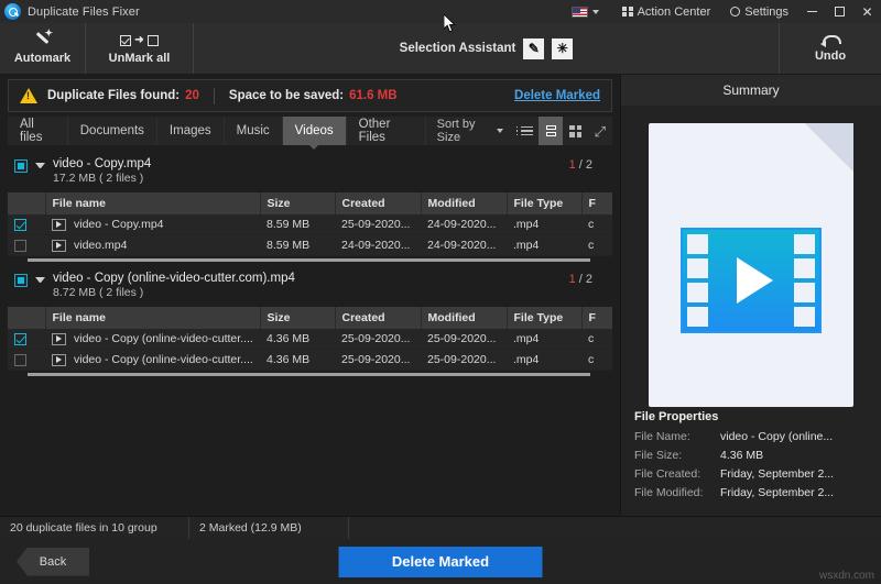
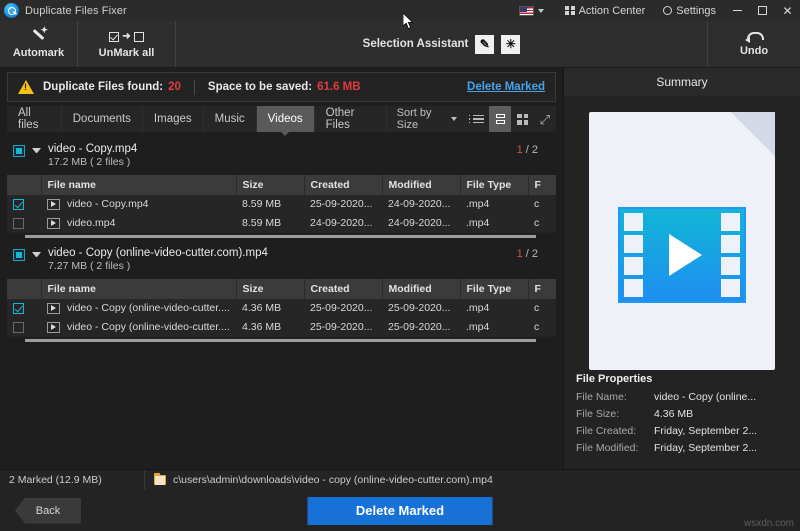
  Duplicate Files Fixer
  Action Center
  Settings
  ✕
  Automark
  ➜
  UnMark all
  Selection Assistant
  ✎
  ✳
  Undo
  Duplicate Files found:
  20
  Space to be saved:
  61.6 MB
  Delete Marked
  All files
  Documents
  Images
  Music
  Videos
  Other Files
  Sort by Size
  ⤢
  video - Copy.mp4
  17.2 MB ( 2 files )
  1 / 2
  	File name	Size	Created	Modified	File Type	F
  	video - Copy.mp4	8.59 MB	25-09-2020...	24-09-2020...	.mp4	c
  	video.mp4	8.59 MB	24-09-2020...	24-09-2020...	.mp4	c
  video - Copy (online-video-cutter.com).mp4
- 8.72 MB ( 2 files )
+ 7.27 MB ( 2 files )
  1 / 2
  	File name	Size	Created	Modified	File Type	F
  	video - Copy (online-video-cutter....	4.36 MB	25-09-2020...	25-09-2020...	.mp4	c
  	video - Copy (online-video-cutter....	4.36 MB	25-09-2020...	25-09-2020...	.mp4	c
  Summary
  File Properties
  File Name:
  video - Copy (online...
  File Size:
  4.36 MB
  File Created:
  Friday, September 2...
  File Modified:
  Friday, September 2...
- 20 duplicate files in 10 group
  2 Marked (12.9 MB)
+ c\users\admin\downloads\video - copy (online-video-cutter.com).mp4
  Back
  Delete Marked
  wsxdn.com
